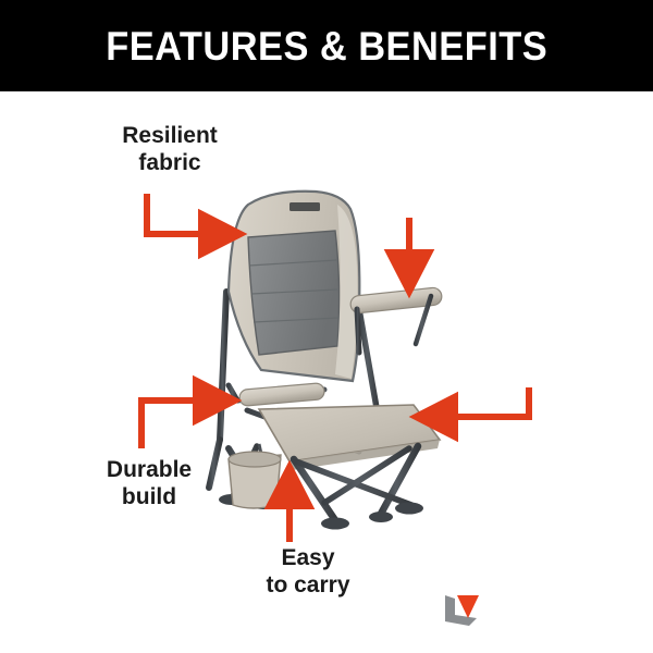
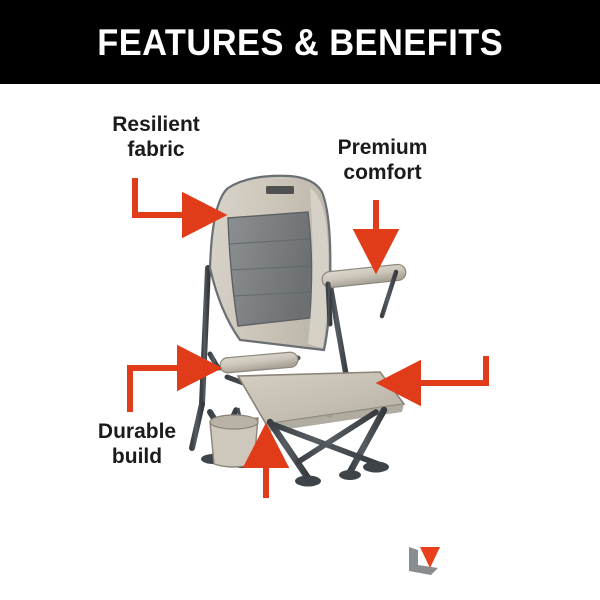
  FEATURES & BENEFITS
  Resilient
  fabric
+ Premium
+ comfort
  Durable
  build
- Easy
- to carry
